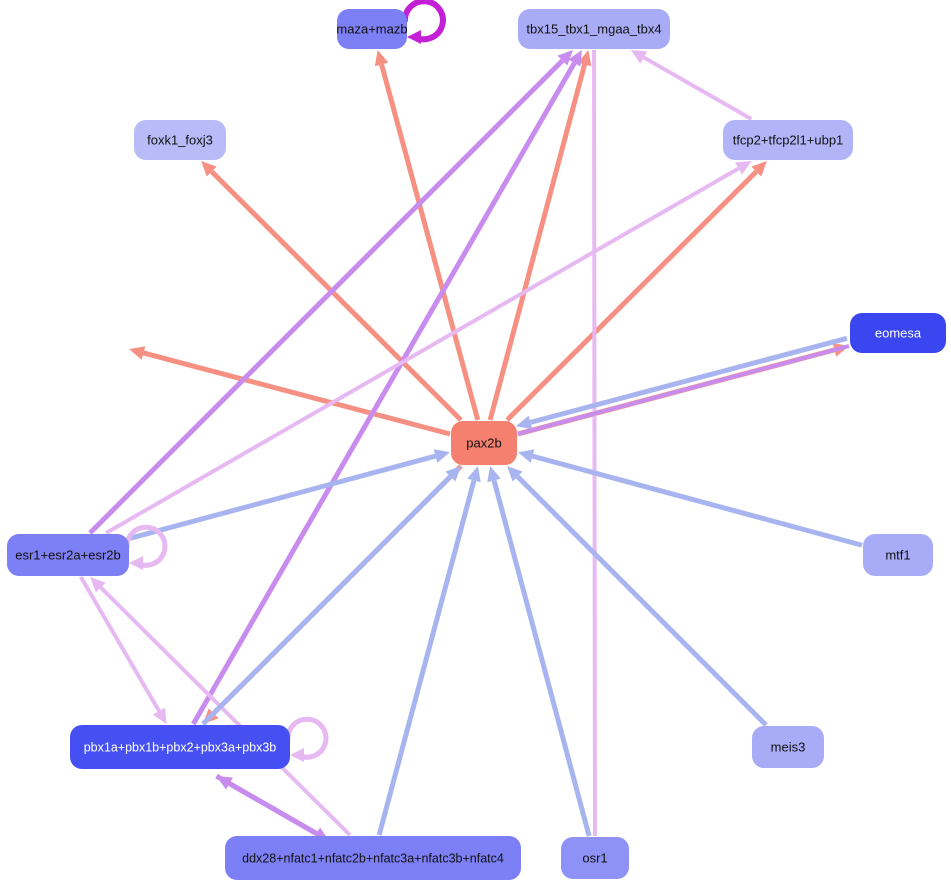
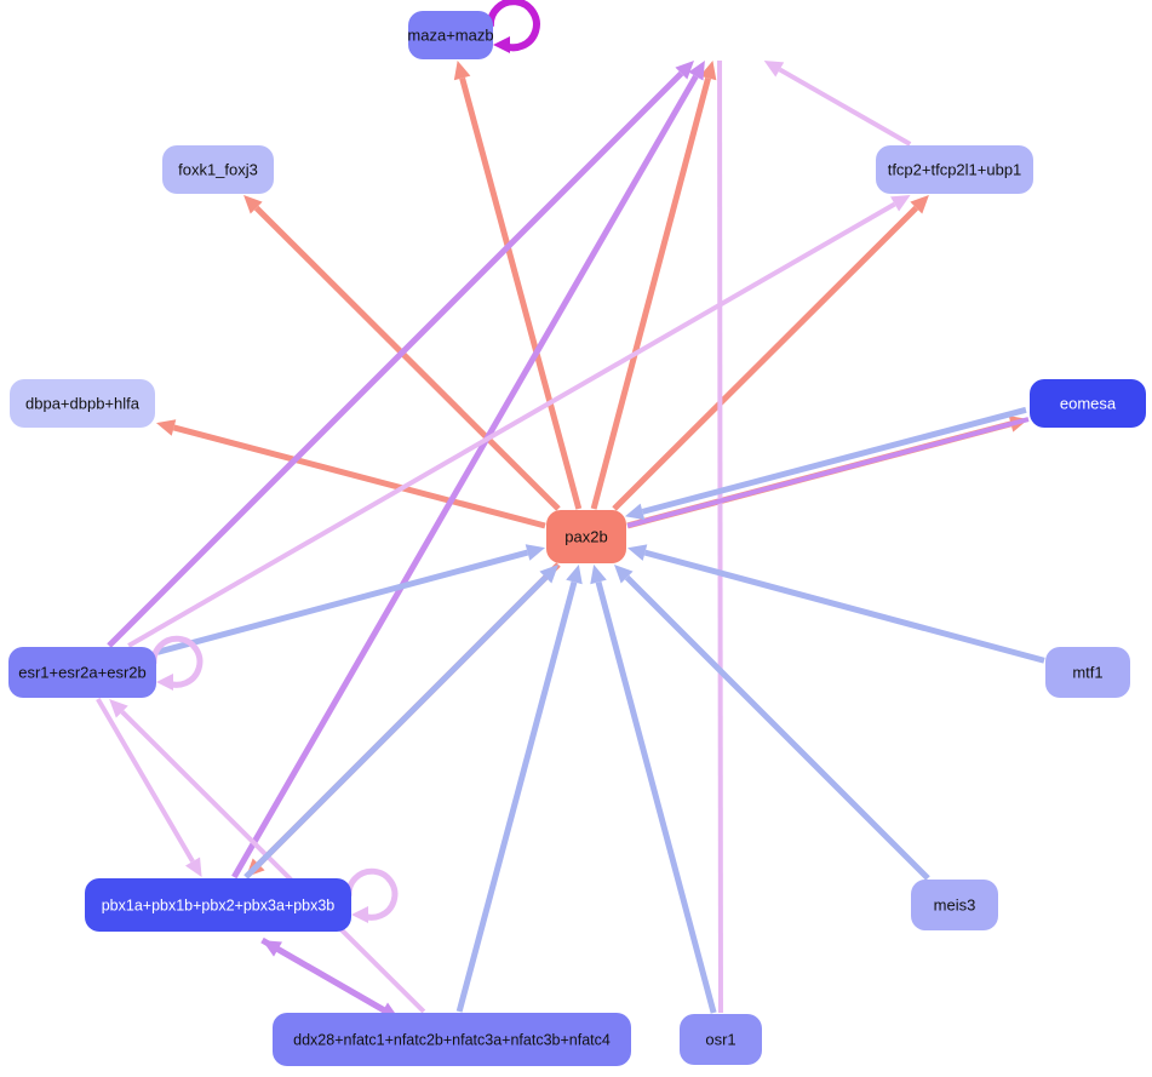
  maza+mazb
- tbx15_tbx1_mgaa_tbx4
  foxk1_foxj3
  tfcp2+tfcp2l1+ubp1
+ dbpa+dbpb+hlfa
  eomesa
  pax2b
  esr1+esr2a+esr2b
  mtf1
  pbx1a+pbx1b+pbx2+pbx3a+pbx3b
  meis3
  ddx28+nfatc1+nfatc2b+nfatc3a+nfatc3b+nfatc4
  osr1
